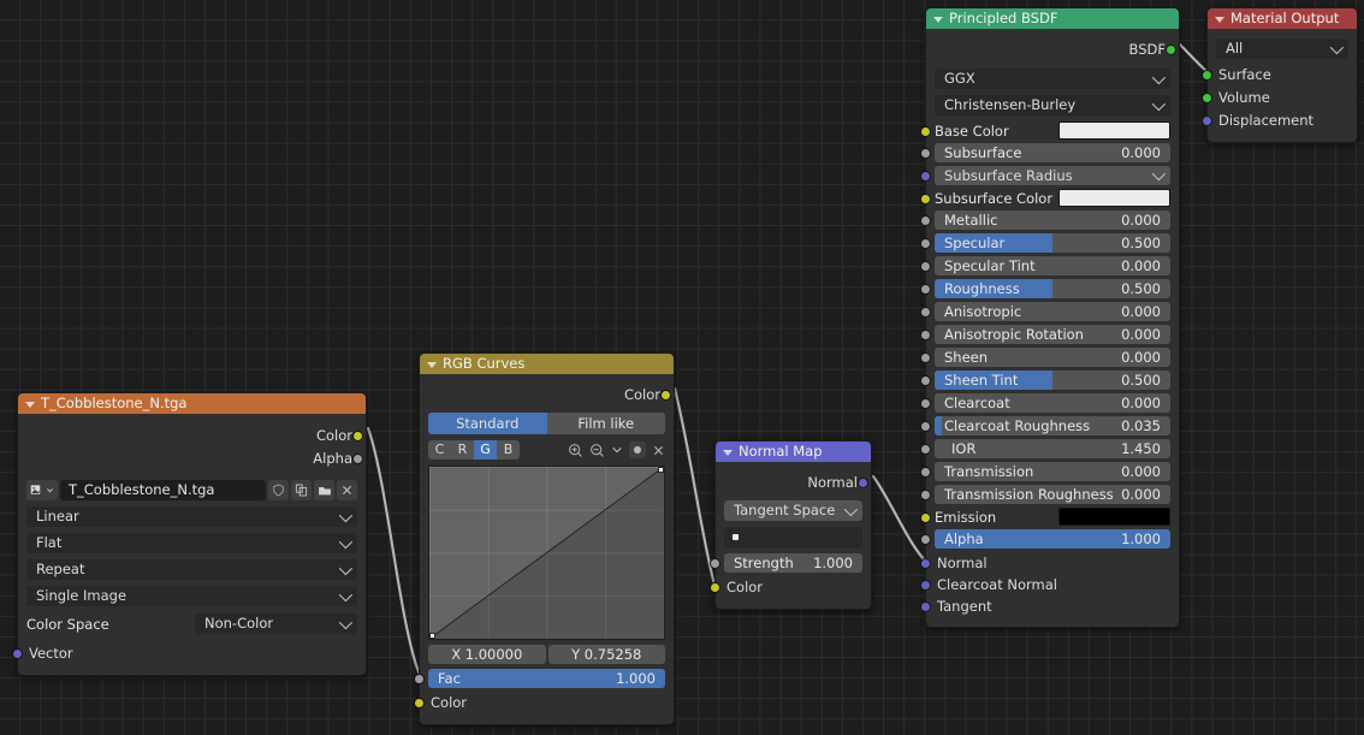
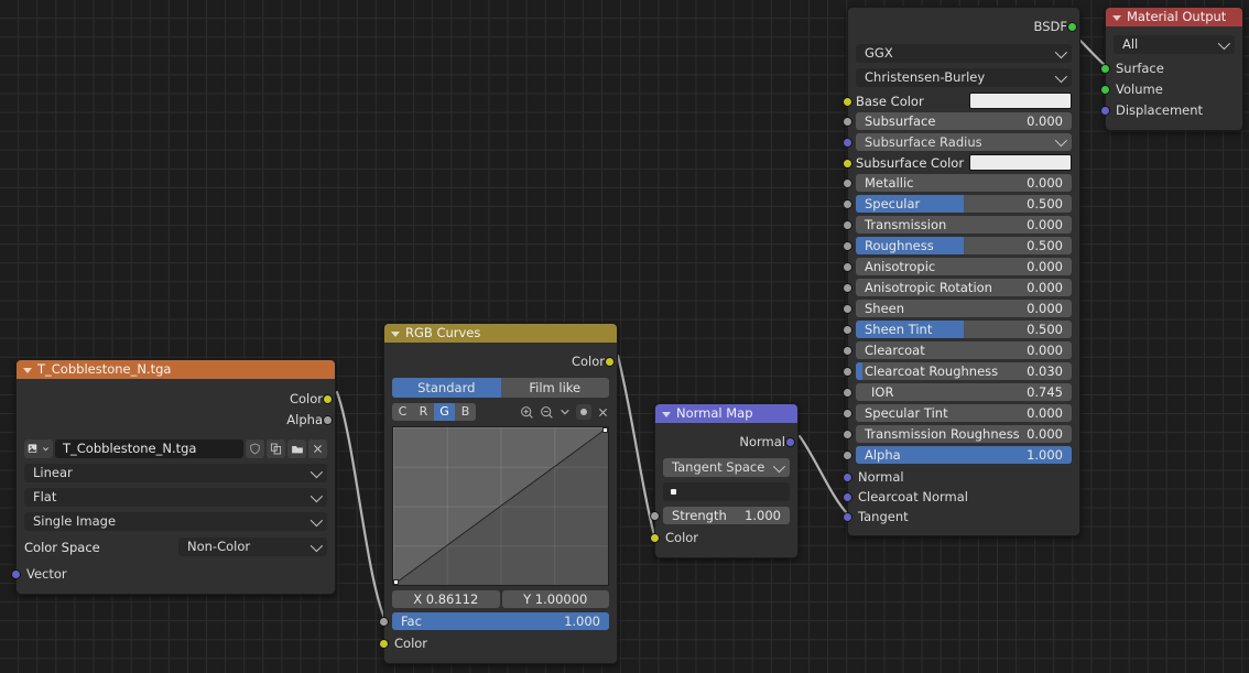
  T_Cobblestone_N.tga
  Color
  Alpha
  T_Cobblestone_N.tga
  Linear
  Flat
- Repeat
  Single Image
  Color Space
  Non-Color
  Vector
  RGB Curves
  Color
  Standard
  Film like
  C
  R
  G
  B
- X 1.00000
+ X 0.86112
- Y 0.75258
+ Y 1.00000
  Fac
  1.000
  Color
  Normal Map
  Normal
  Tangent Space
  Strength
  1.000
  Color
- Principled BSDF
  BSDF
  GGX
  Christensen-Burley
  Base Color
  Subsurface
  0.000
  Subsurface Radius
  Subsurface Color
  Metallic
  0.000
  Specular
  0.500
- Specular Tint
+ Transmission
  0.000
  Roughness
  0.500
  Anisotropic
  0.000
  Anisotropic Rotation
  0.000
  Sheen
  0.000
  Sheen Tint
  0.500
  Clearcoat
  0.000
  Clearcoat Roughness
- 0.035
+ 0.030
  IOR
- 1.450
+ 0.745
- Transmission
+ Specular Tint
  0.000
  Transmission Roughness
  0.000
- Emission
  Alpha
  1.000
  Normal
  Clearcoat Normal
  Tangent
  Material Output
  All
  Surface
  Volume
  Displacement
